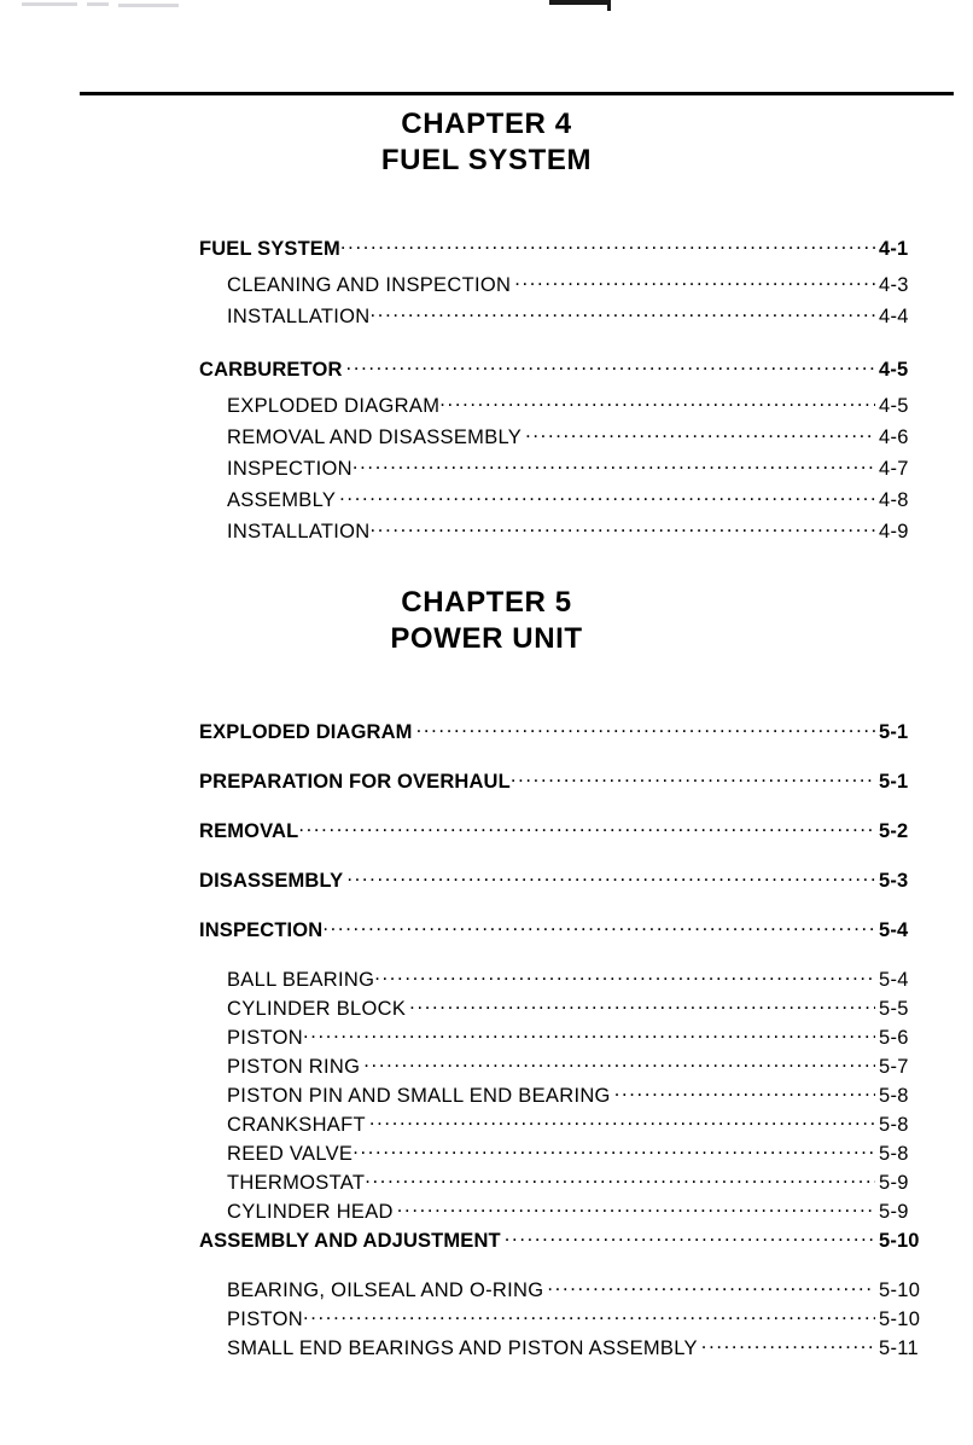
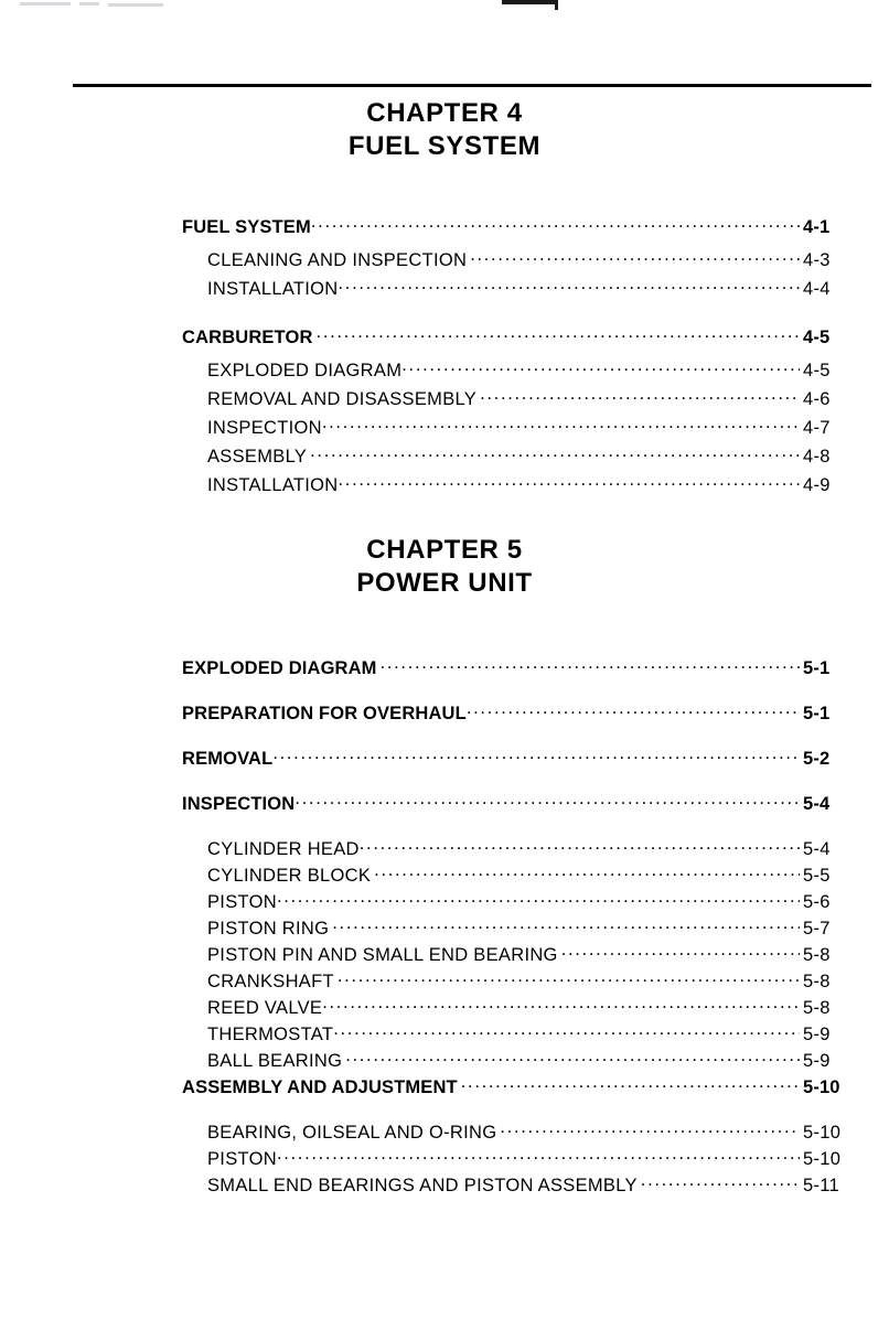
  CHAPTER 4
  FUEL SYSTEM
  FUEL SYSTEM
  4-1
  CLEANING AND INSPECTION
  4-3
  INSTALLATION
  4-4
  CARBURETOR
  4-5
  EXPLODED DIAGRAM
  4-5
  REMOVAL AND DISASSEMBLY
  4-6
  INSPECTION
  4-7
  ASSEMBLY
  4-8
  INSTALLATION
  4-9
  CHAPTER 5
  POWER UNIT
  EXPLODED DIAGRAM
  5-1
  PREPARATION FOR OVERHAUL
  5-1
  REMOVAL
  5-2
- DISASSEMBLY
- 5-3
  INSPECTION
  5-4
- BALL BEARING
+ CYLINDER HEAD
  5-4
  CYLINDER BLOCK
  5-5
  PISTON
  5-6
  PISTON RING
  5-7
  PISTON PIN AND SMALL END BEARING
  5-8
  CRANKSHAFT
  5-8
  REED VALVE
  5-8
  THERMOSTAT
  5-9
- CYLINDER HEAD
+ BALL BEARING
  5-9
  ASSEMBLY AND ADJUSTMENT
  5-10
  BEARING, OILSEAL AND O-RING
  5-10
  PISTON
  5-10
  SMALL END BEARINGS AND PISTON ASSEMBLY
  5-11
